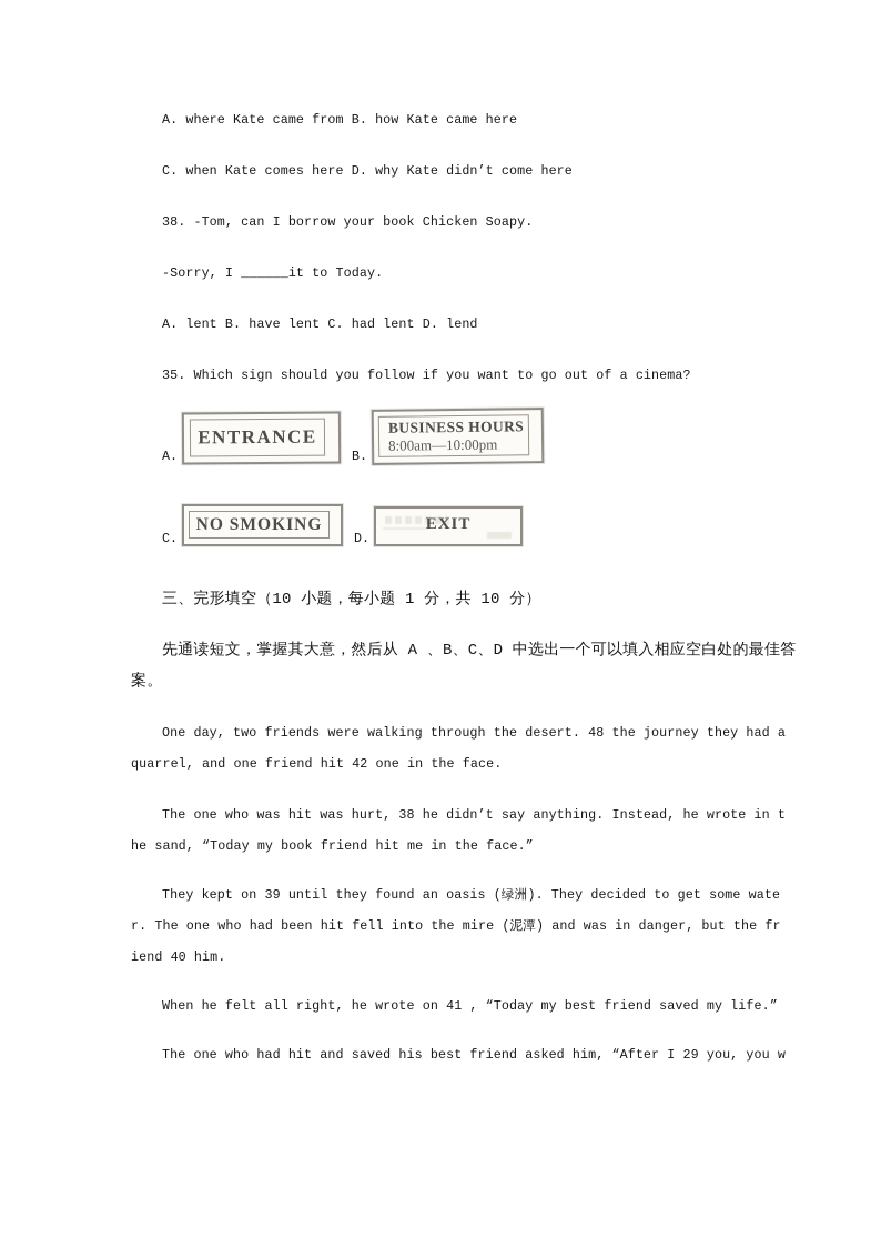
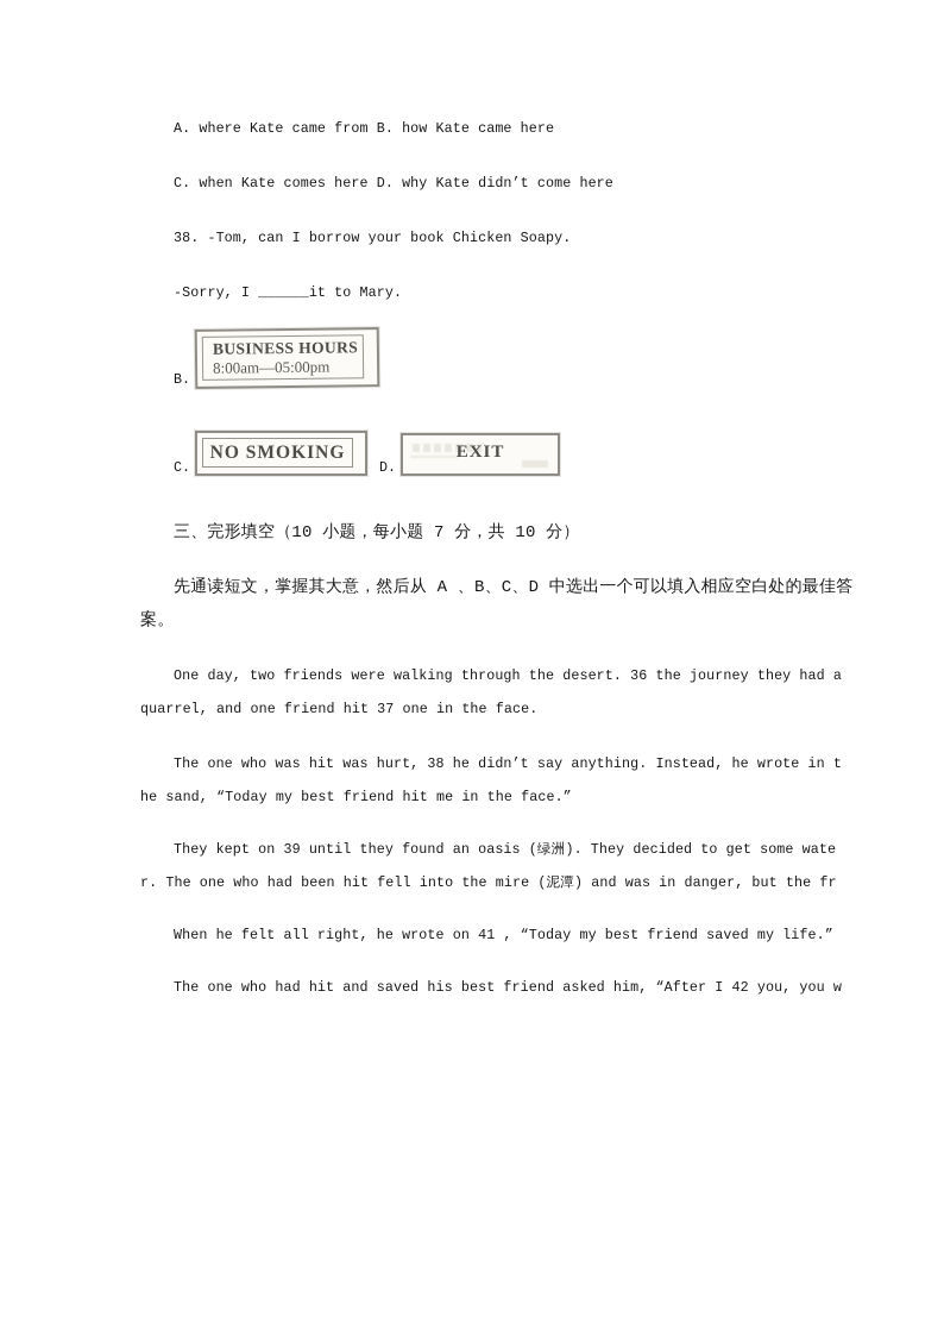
  A. where Kate came from B. how Kate came here
  C. when Kate comes here D. why Kate didn’t come here
  38. -Tom, can I borrow your book Chicken Soapy.
- -Sorry, I ______it to Today.
+ -Sorry, I ______it to Mary.
- A. lent B. have lent C. had lent D. lend
- 35. Which sign should you follow if you want to go out of a cinema?
- A.
- ENTRANCE
  B.
  BUSINESS HOURS
- 8:00am—10:00pm
+ 8:00am—05:00pm
  C.
  NO SMOKING
  D.
  EXIT
- 三、完形填空（10 小题，每小题 1 分，共 10 分）
+ 三、完形填空（10 小题，每小题 7 分，共 10 分）
  先通读短文，掌握其大意，然后从 A 、B、C、D 中选出一个可以填入相应空白处的最佳答
  案。
- One day, two friends were walking through the desert. 48 the journey they had a
+ One day, two friends were walking through the desert. 36 the journey they had a
- quarrel, and one friend hit 42 one in the face.
+ quarrel, and one friend hit 37 one in the face.
  The one who was hit was hurt, 38 he didn’t say anything. Instead, he wrote in t
- he sand, “Today my book friend hit me in the face.”
+ he sand, “Today my best friend hit me in the face.”
  They kept on 39 until they found an oasis (绿洲). They decided to get some wate
  r. The one who had been hit fell into the mire (泥潭) and was in danger, but the fr
- iend 40 him.
  When he felt all right, he wrote on 41 , “Today my best friend saved my life.”
- The one who had hit and saved his best friend asked him, “After I 29 you, you w
+ The one who had hit and saved his best friend asked him, “After I 42 you, you w
